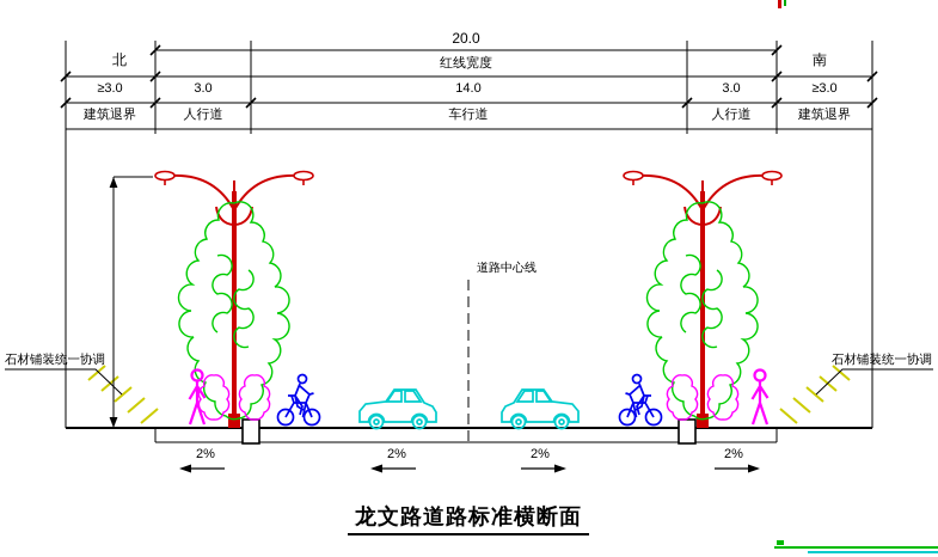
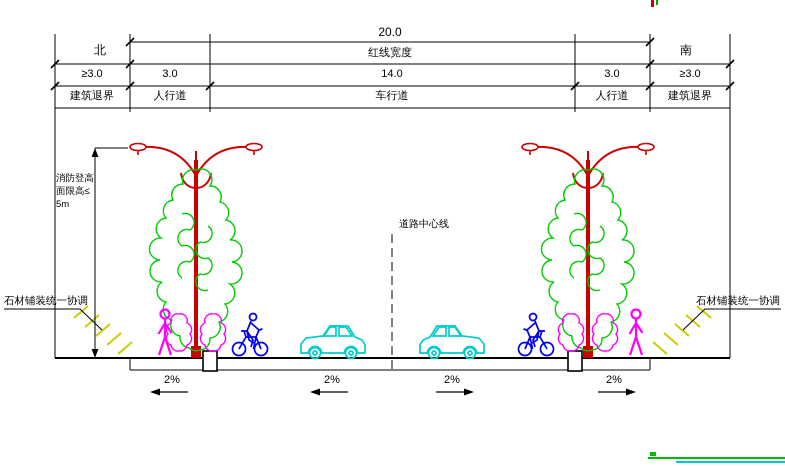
  20.0
  红线宽度
  北
  南
  ≥3.0
  3.0
  14.0
  3.0
  ≥3.0
  建筑退界
  人行道
  车行道
  人行道
  建筑退界
+ 消防登高
+ 面限高≤
+ 5m
  道路中心线
  石材铺装统一协调
  石材铺装统一协调
  2%
  2%
  2%
  2%
- 龙文路道路标准横断面
